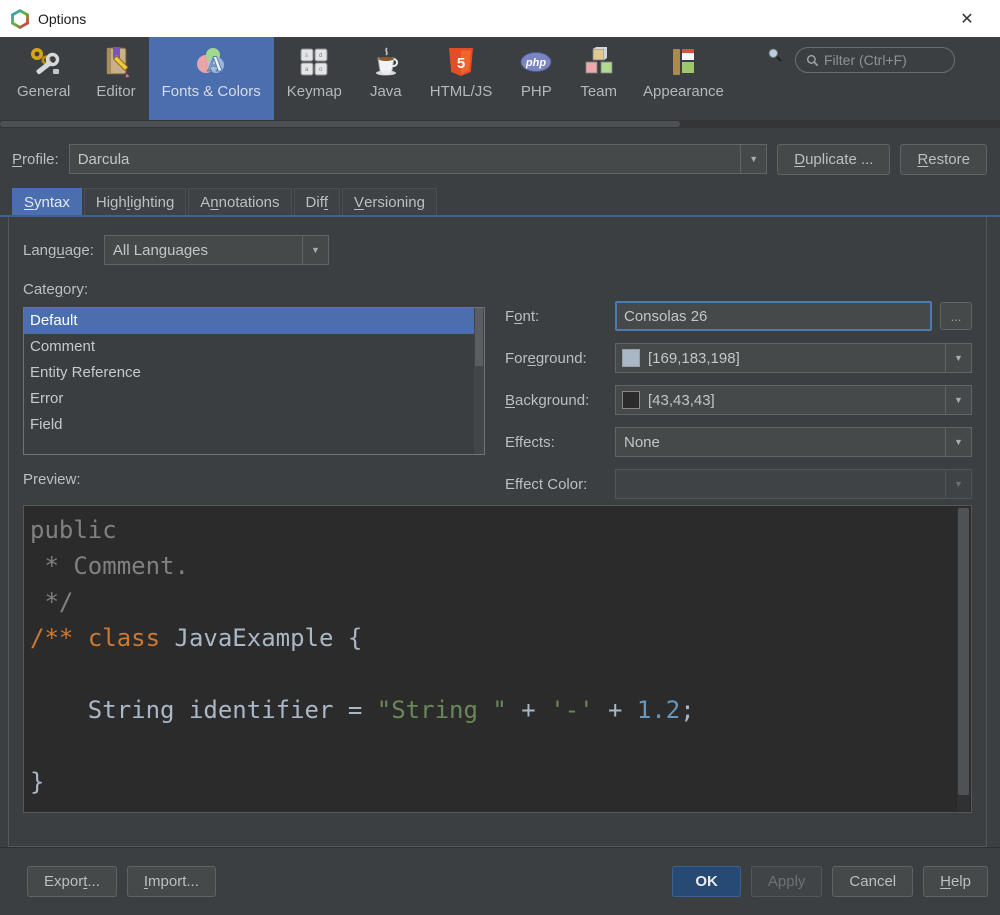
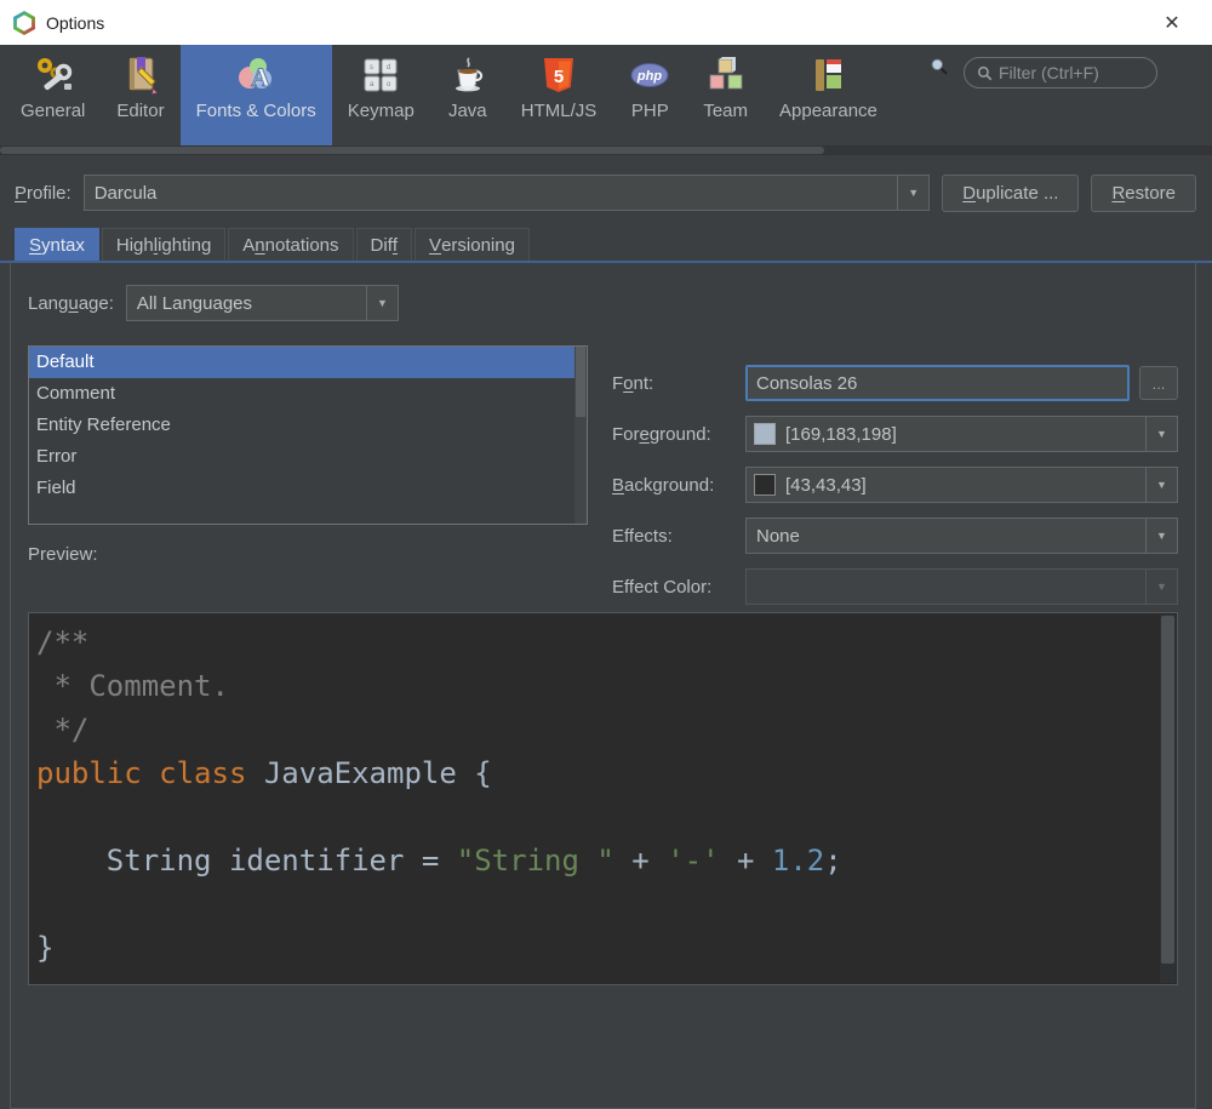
  Options
  ✕
  General
  Editor
  A
  Fonts & Colors
  Keymap
  Java
  5
  HTML/JS
  php
  PHP
  Team
  Appearance
  Filter (Ctrl+F)
  Profile:
  Darcula
  ▼
  Duplicate ...
  Restore
  S
  yntax
  High
  l
  ighting
  A
  n
  notations
  Dif
  f
  V
  ersioning
  Language:
  All Languages
  ▼
- Category:
  Default
  Comment
  Entity Reference
  Error
  Field
  Preview:
  Font:
  Consolas 26
  ...
  Foreground:
  [169,183,198]
  ▼
  Background:
  [43,43,43]
  ▼
  Effects:
  None
  ▼
  Effect Color:
  ▼
- public
+ /**
  * Comment.
  */
- /** class JavaExample {
+ public class JavaExample {
  String identifier = "String " + '-' + 1.2;
  }
- Export...
- Import...
- OK
- Apply
- Cancel
- Help
